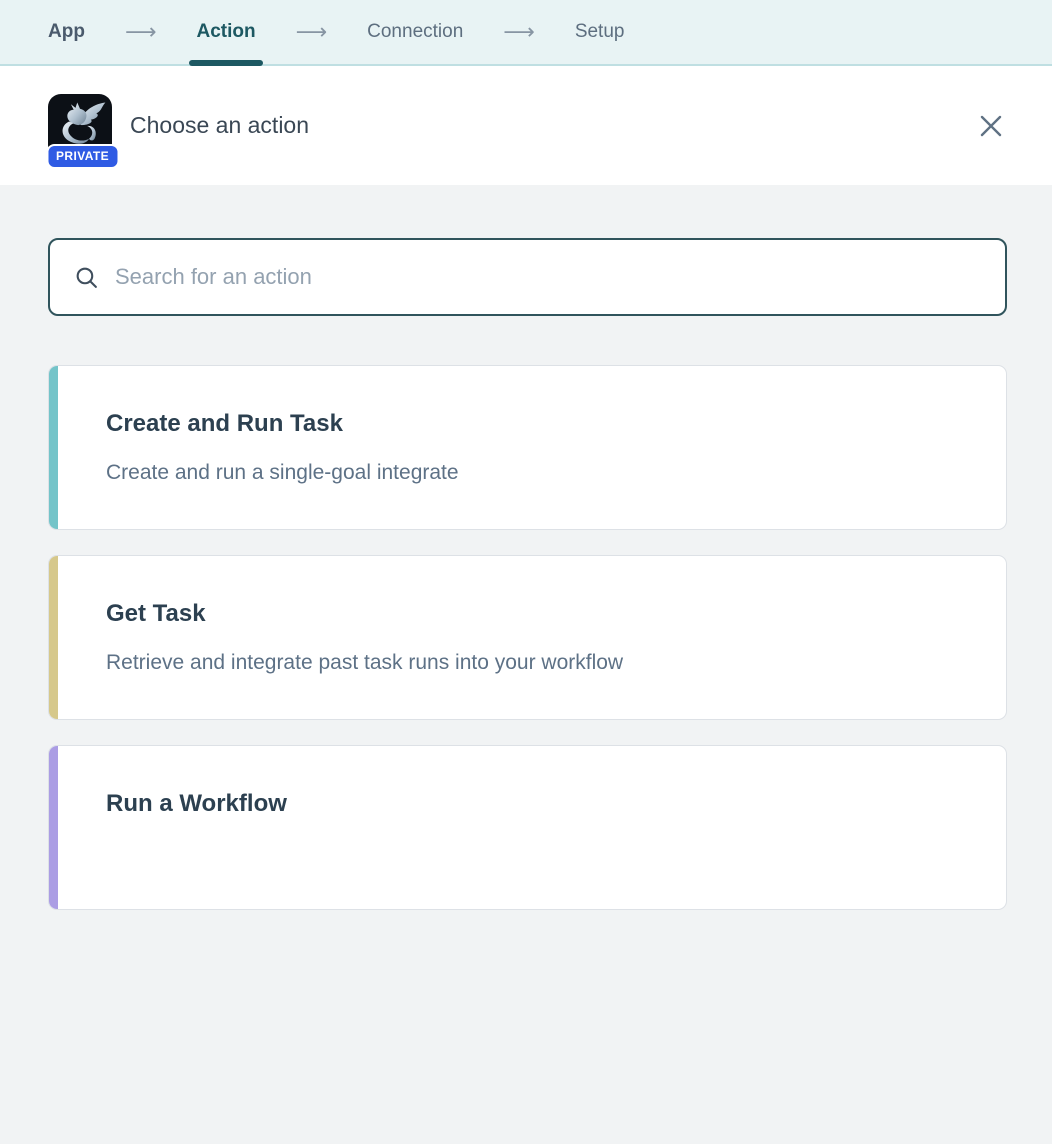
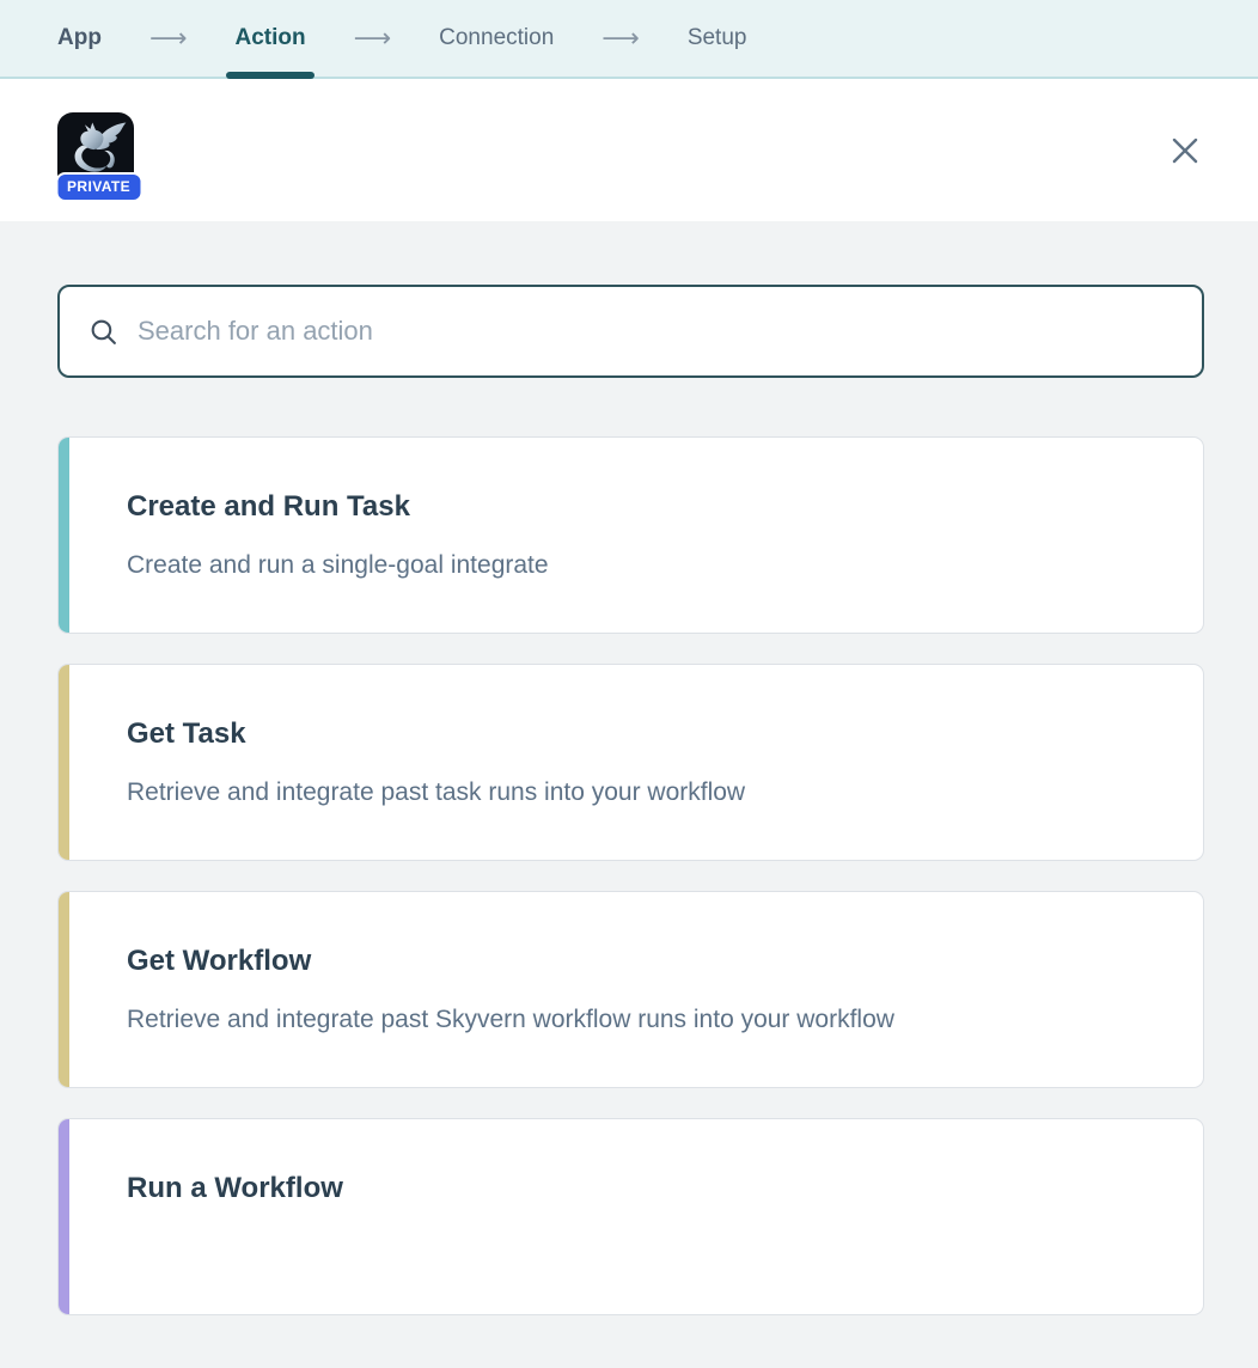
  App
  ⟶
  Action
  ⟶
  Connection
  ⟶
  Setup
  PRIVATE
- Choose an action
  Search for an action
  Create and Run Task
  Create and run a single-goal integrate
  Get Task
  Retrieve and integrate past task runs into your workflow
+ Get Workflow
+ Retrieve and integrate past Skyvern workflow runs into your workflow
  Run a Workflow
